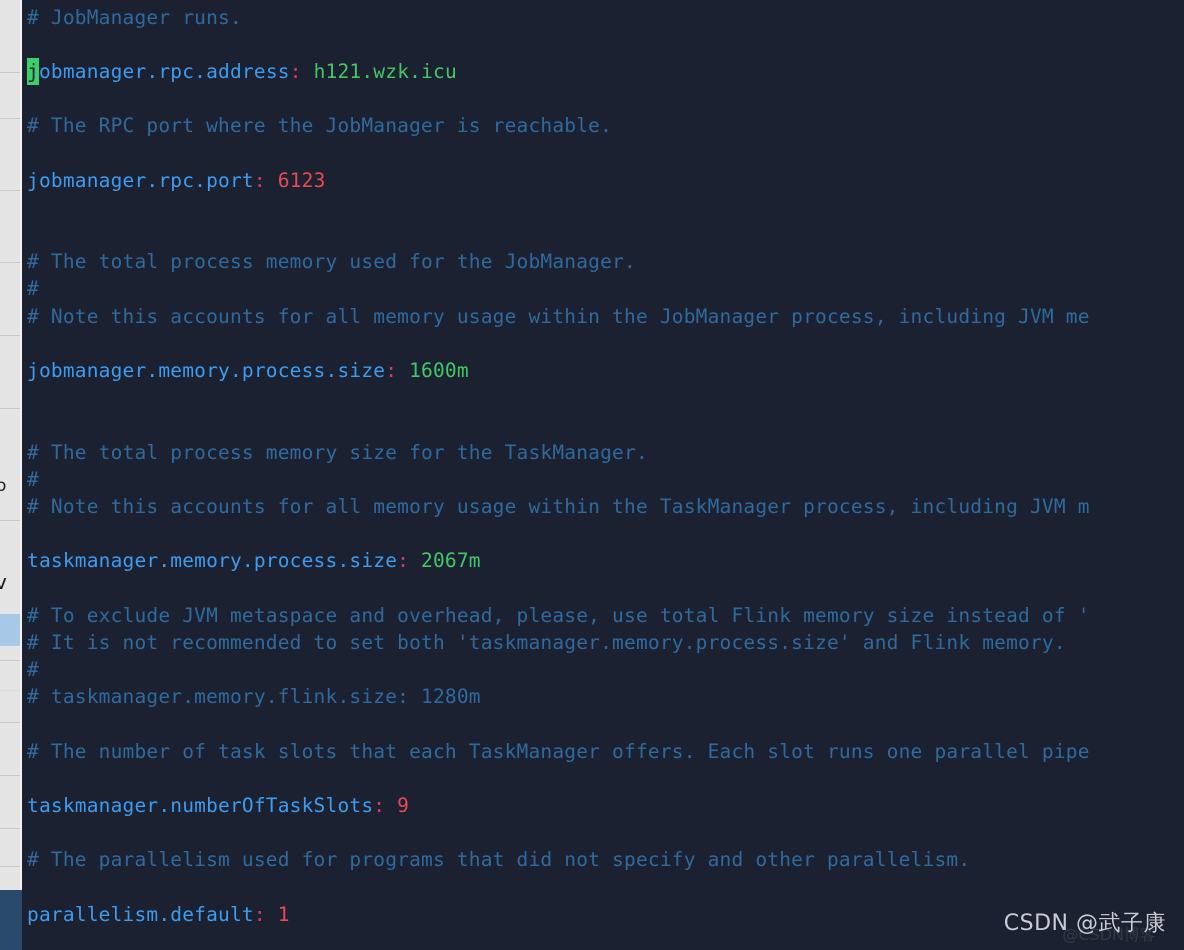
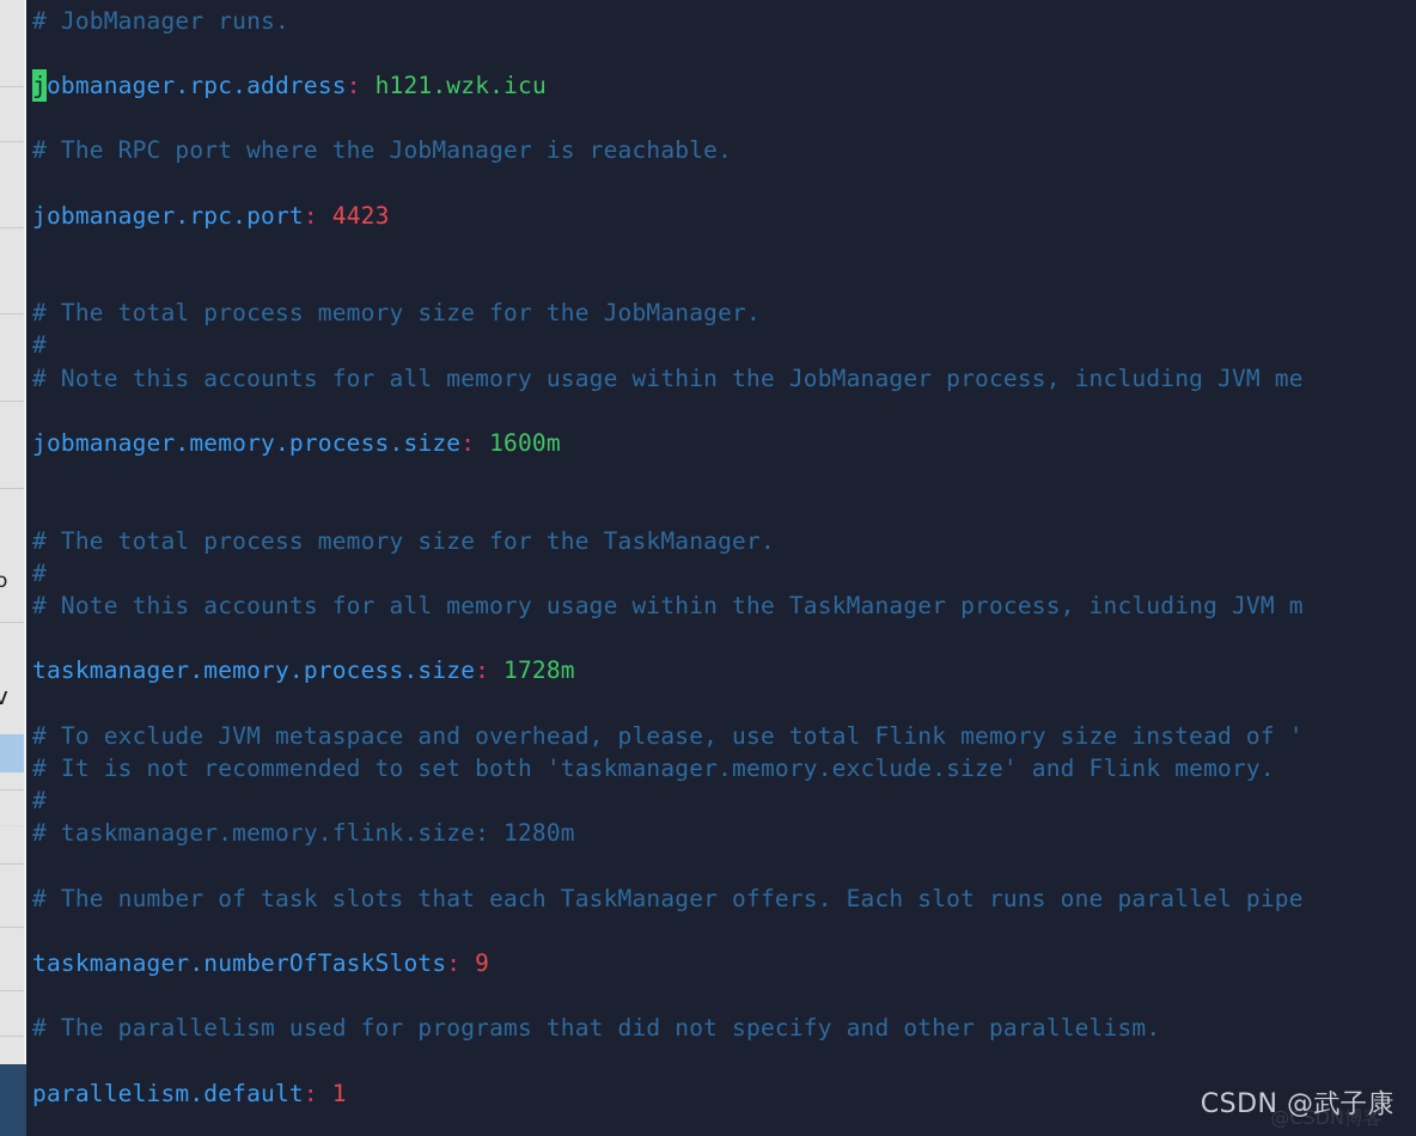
  o
  v
  # JobManager runs.
  jobmanager.rpc.address: h121.wzk.icu
  # The RPC port where the JobManager is reachable.
- jobmanager.rpc.port: 6123
+ jobmanager.rpc.port: 4423
- # The total process memory used for the JobManager.
+ # The total process memory size for the JobManager.
  #
  # Note this accounts for all memory usage within the JobManager process, including JVM me
  jobmanager.memory.process.size: 1600m
  # The total process memory size for the TaskManager.
  #
  # Note this accounts for all memory usage within the TaskManager process, including JVM m
- taskmanager.memory.process.size: 2067m
+ taskmanager.memory.process.size: 1728m
  # To exclude JVM metaspace and overhead, please, use total Flink memory size instead of '
- # It is not recommended to set both 'taskmanager.memory.process.size' and Flink memory.
+ # It is not recommended to set both 'taskmanager.memory.exclude.size' and Flink memory.
  #
  # taskmanager.memory.flink.size: 1280m
  # The number of task slots that each TaskManager offers. Each slot runs one parallel pipe
  taskmanager.numberOfTaskSlots: 9
  # The parallelism used for programs that did not specify and other parallelism.
  parallelism.default: 1
  @CSDN博客
  CSDN @武子康
